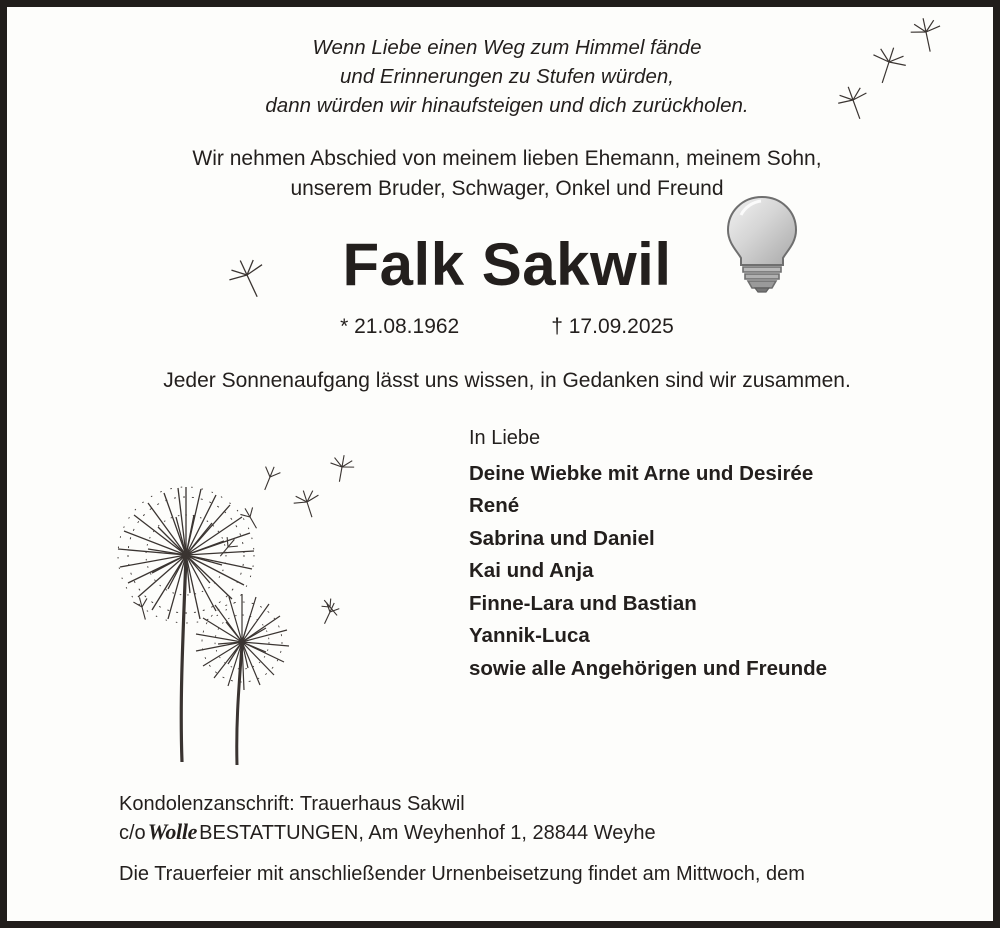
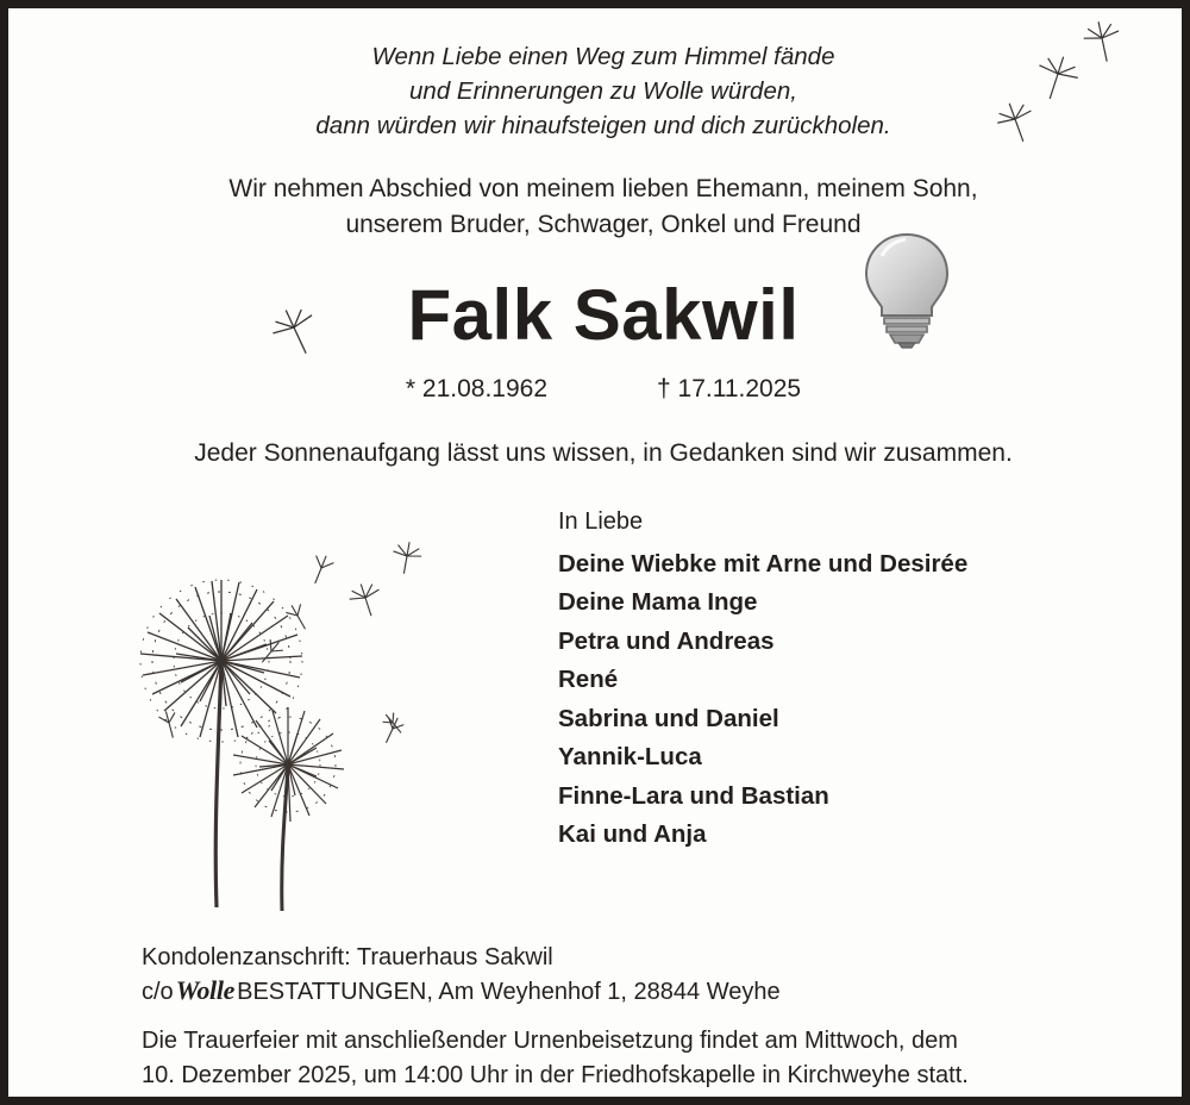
  Wenn Liebe einen Weg zum Himmel fände
- und Erinnerungen zu Stufen würden,
+ und Erinnerungen zu Wolle würden,
  dann würden wir hinaufsteigen und dich zurückholen.
  Wir nehmen Abschied von meinem lieben Ehemann, meinem Sohn,
  unserem Bruder, Schwager, Onkel und Freund
  Falk Sakwil
  * 21.08.1962
- † 17.09.2025
+ † 17.11.2025
  Jeder Sonnenaufgang lässt uns wissen, in Gedanken sind wir zusammen.
  In Liebe
  Deine Wiebke mit Arne und Desirée
+ Deine Mama Inge
+ Petra und Andreas
  René
  Sabrina und Daniel
- Kai und Anja
+ Yannik-Luca
  Finne-Lara und Bastian
- Yannik-Luca
+ Kai und Anja
- sowie alle Angehörigen und Freunde
  Kondolenzanschrift: Trauerhaus Sakwil
  c/o
  Wolle
  BESTATTUNGEN, Am Weyhenhof 1, 28844 Weyhe
  Die Trauerfeier mit anschließender Urnenbeisetzung findet am Mittwoch, dem
+ 10. Dezember 2025, um 14:00 Uhr in der Friedhofskapelle in Kirchweyhe statt.
